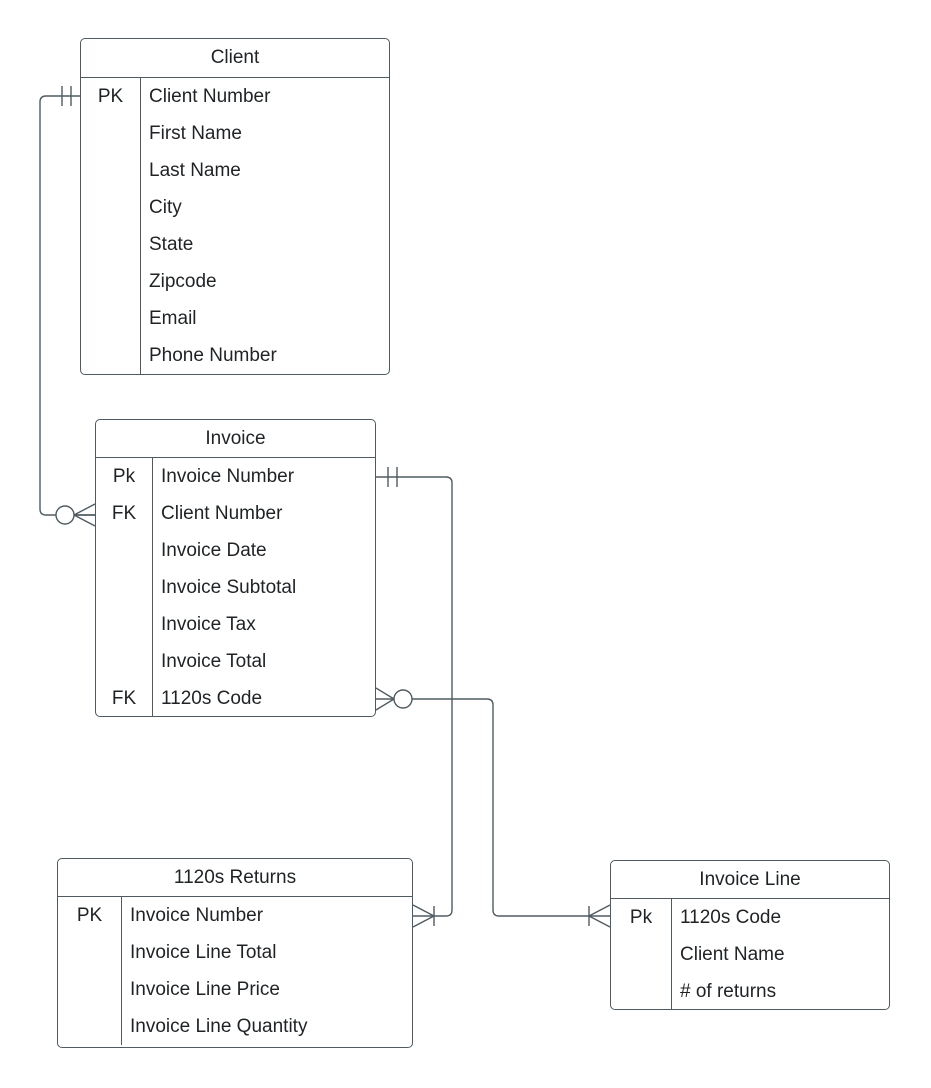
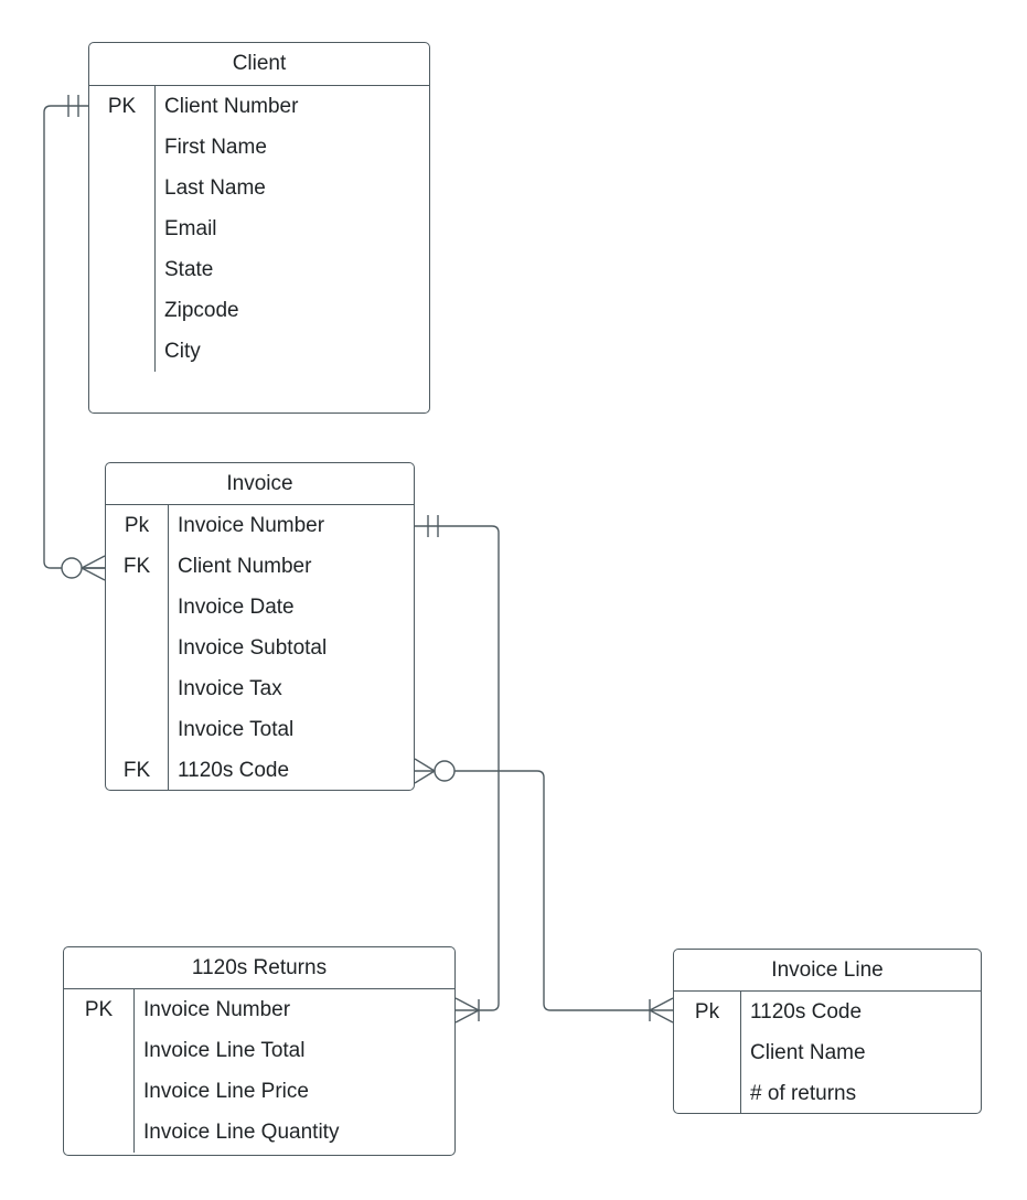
  Client
  PK
  Client Number
  First Name
  Last Name
- City
+ Email
  State
  Zipcode
- Email
+ City
- Phone Number
  Invoice
  Pk
  Invoice Number
  FK
  Client Number
  Invoice Date
  Invoice Subtotal
  Invoice Tax
  Invoice Total
  FK
  1120s Code
  1120s Returns
  PK
  Invoice Number
  Invoice Line Total
  Invoice Line Price
  Invoice Line Quantity
  Invoice Line
  Pk
  1120s Code
  Client Name
  # of returns
